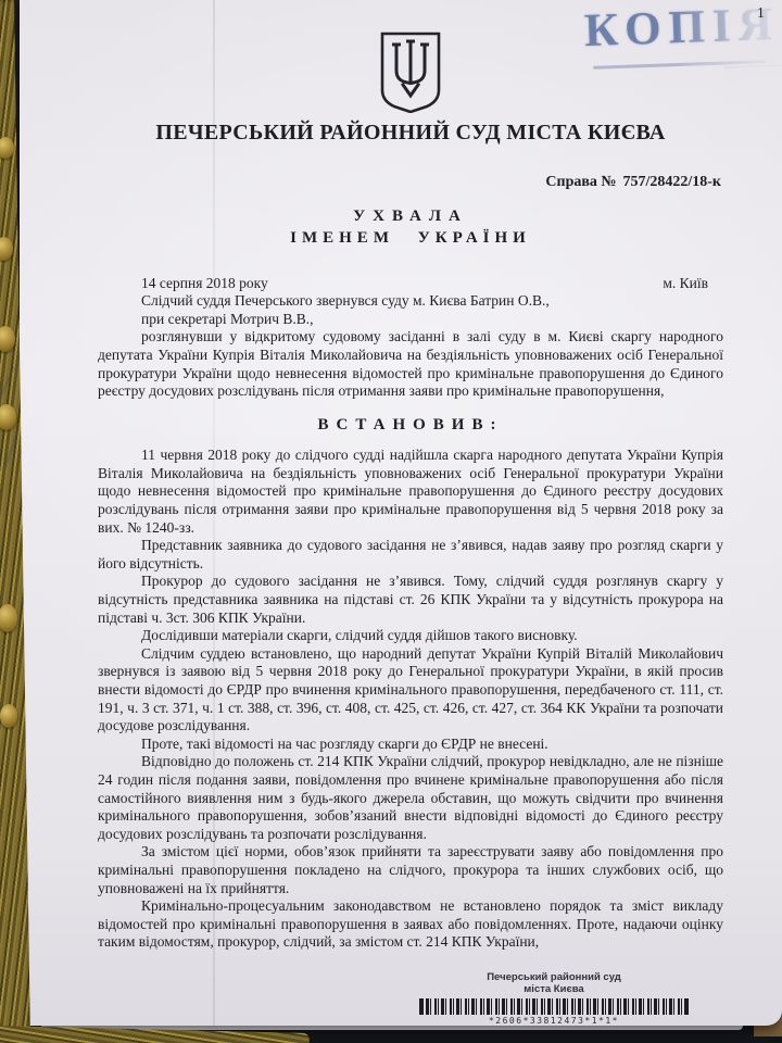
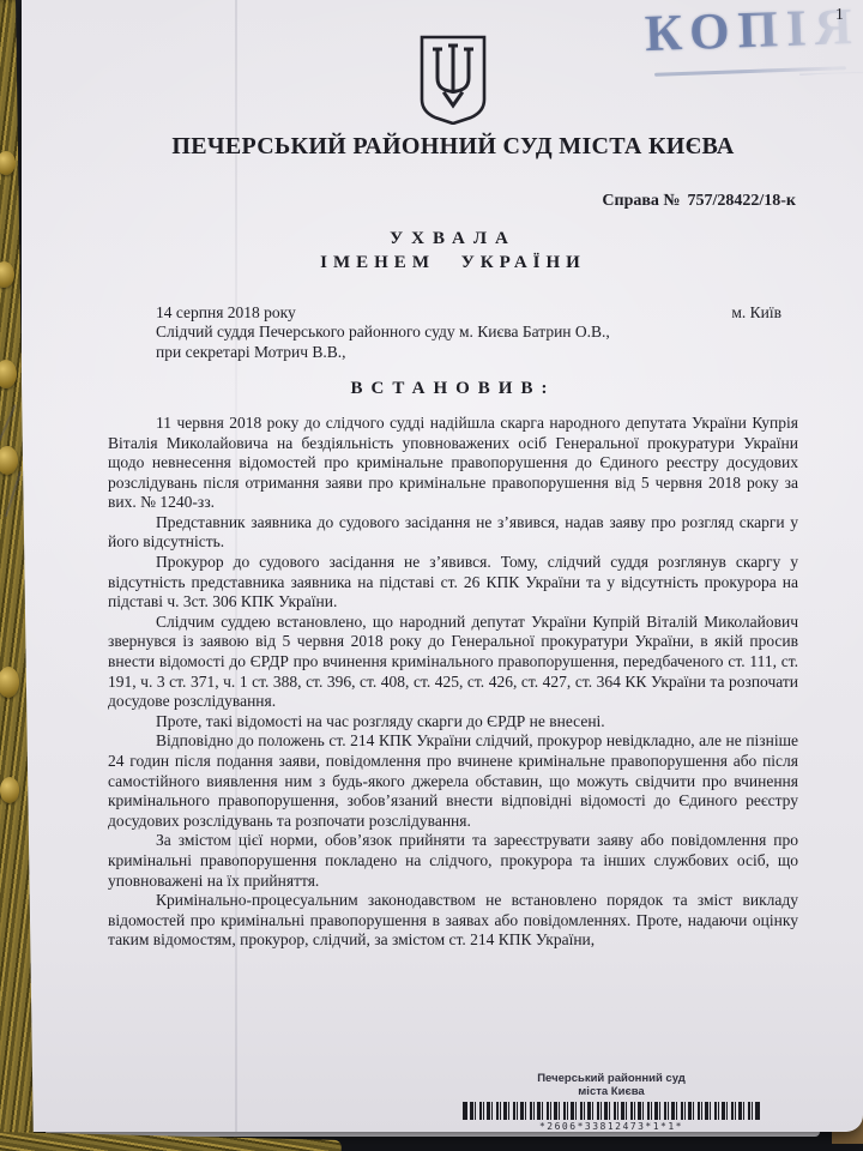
  1
  ПЕЧЕРСЬКИЙ РАЙОННИЙ СУД МІСТА КИЄВА
  Справа № 757/28422/18-к
  УХВАЛА
  ІМЕНЕМ УКРАЇНИ
  14 серпня 2018 року
  м. Київ
- Слідчий суддя Печерського звернувся суду м. Києва Батрин О.В.,
+ Слідчий суддя Печерського районного суду м. Києва Батрин О.В.,
  при секретарі Мотрич В.В.,
- розглянувши у відкритому судовому засіданні в залі суду в м. Києві скаргу народного депутата України Купрія Віталія Миколайовича на бездіяльність уповноважених осіб Генеральної прокуратури України щодо невнесення відомостей про кримінальне правопорушення до Єдиного реєстру досудових розслідувань після отримання заяви про кримінальне правопорушення,
  ВСТАНОВИВ:
  11 червня 2018 року до слідчого судді надійшла скарга народного депутата України Купрія Віталія Миколайовича на бездіяльність уповноважених осіб Генеральної прокуратури України щодо невнесення відомостей про кримінальне правопорушення до Єдиного реєстру досудових розслідувань після отримання заяви про кримінальне правопорушення від 5 червня 2018 року за вих. № 1240-зз.
  Представник заявника до судового засідання не з’явився, надав заяву про розгляд скарги у його відсутність.
  Прокурор до судового засідання не з’явився. Тому, слідчий суддя розглянув скаргу у відсутність представника заявника на підставі ст. 26 КПК України та у відсутність прокурора на підставі ч. 3ст. 306 КПК України.
- Дослідивши матеріали скарги, слідчий суддя дійшов такого висновку.
  Слідчим суддею встановлено, що народний депутат України Купрій Віталій Миколайович звернувся із заявою від 5 червня 2018 року до Генеральної прокуратури України, в якій просив внести відомості до ЄРДР про вчинення кримінального правопорушення, передбаченого ст. 111, ст. 191, ч. 3 ст. 371, ч. 1 ст. 388, ст. 396, ст. 408, ст. 425, ст. 426, ст. 427, ст. 364 КК України та розпочати досудове розслідування.
  Проте, такі відомості на час розгляду скарги до ЄРДР не внесені.
  Відповідно до положень ст. 214 КПК України слідчий, прокурор невідкладно, але не пізніше 24 годин після подання заяви, повідомлення про вчинене кримінальне правопорушення або після самостійного виявлення ним з будь-якого джерела обставин, що можуть свідчити про вчинення кримінального правопорушення, зобов’язаний внести відповідні відомості до Єдиного реєстру досудових розслідувань та розпочати розслідування.
  За змістом цієї норми, обов’язок прийняти та зареєструвати заяву або повідомлення про кримінальні правопорушення покладено на слідчого, прокурора та інших службових осіб, що уповноважені на їх прийняття.
  Кримінально-процесуальним законодавством не встановлено порядок та зміст викладу відомостей про кримінальні правопорушення в заявах або повідомленнях. Проте, надаючи оцінку таким відомостям, прокурор, слідчий, за змістом ст. 214 КПК України,
  Печерський районний суд
  міста Києва
  *2606*33812473*1*1*
